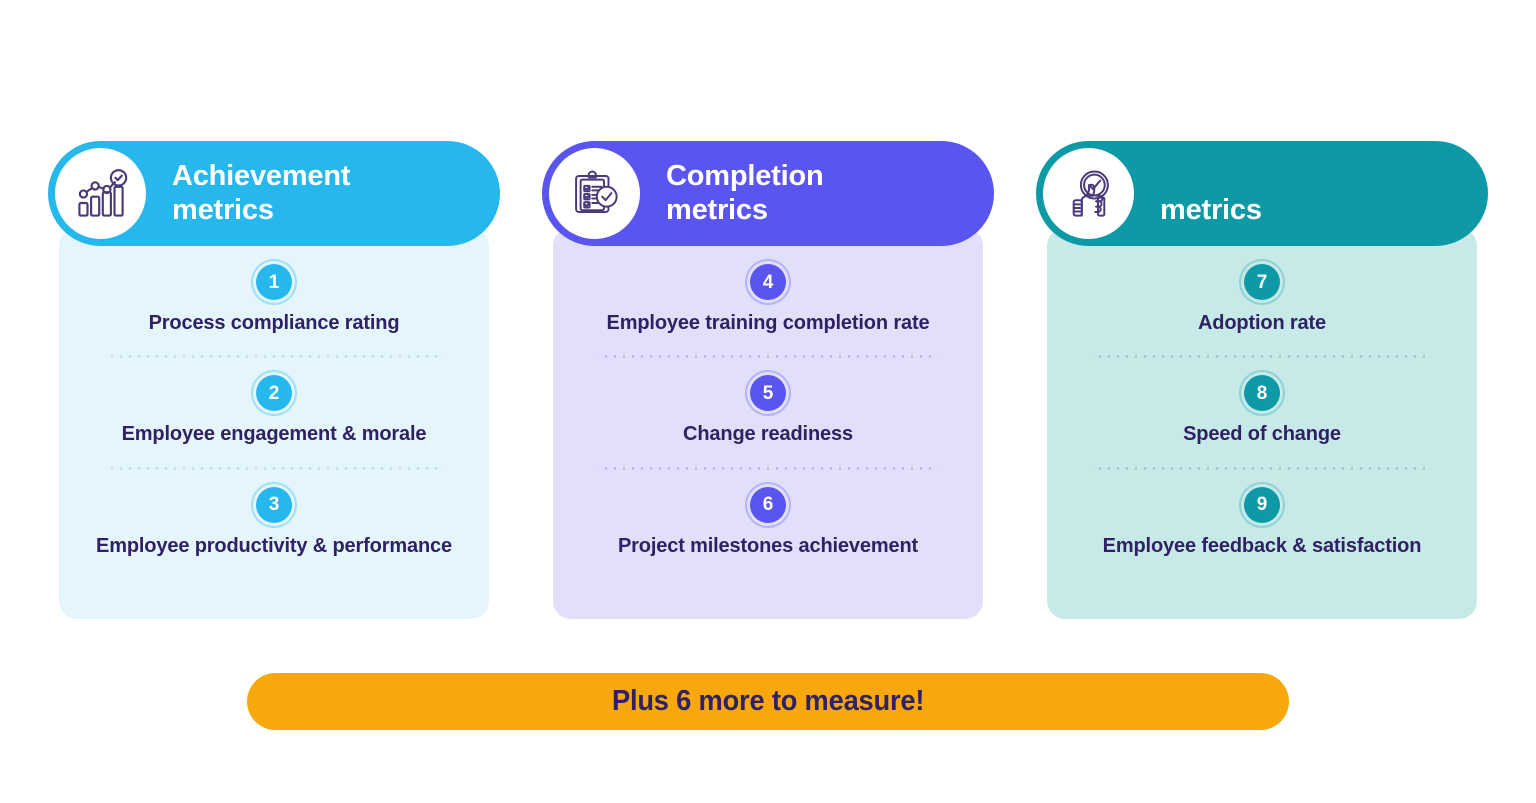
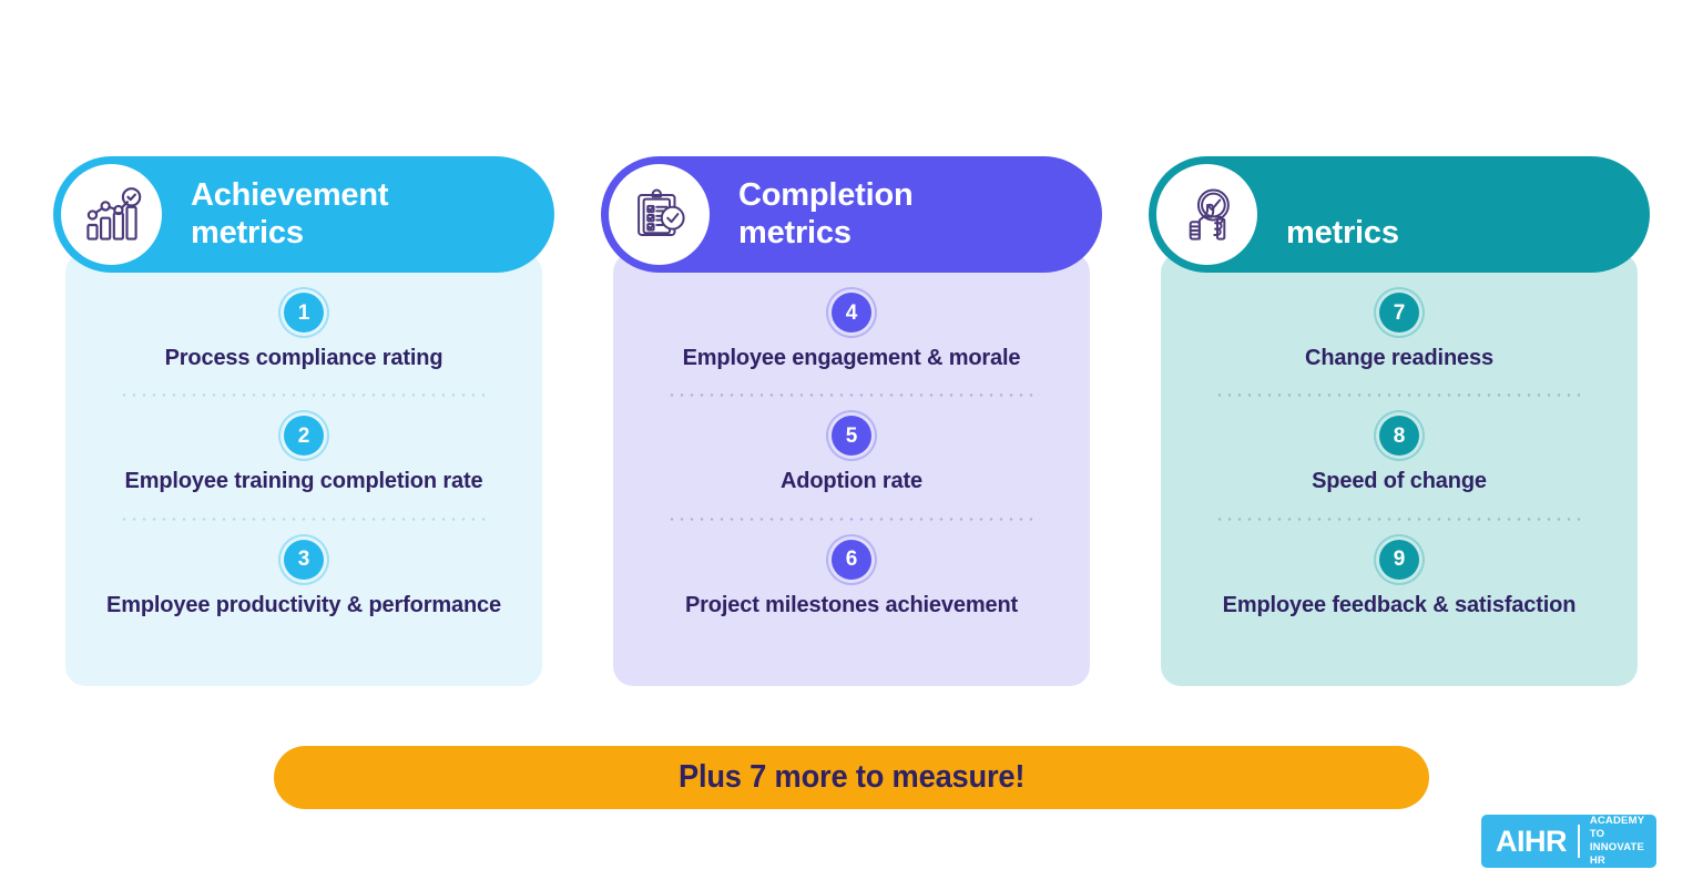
  Achievement
  metrics
  1
  Process compliance rating
  2
- Employee engagement & morale
+ Employee training completion rate
  3
  Employee productivity & performance
  Completion
  metrics
  4
- Employee training completion rate
+ Employee engagement & morale
  5
- Change readiness
+ Adoption rate
  6
  Project milestones achievement
  metrics
  7
- Adoption rate
+ Change readiness
  8
  Speed of change
  9
  Employee feedback & satisfaction
- Plus 6 more to measure!
+ Plus 7 more to measure!
+ AIHR
+ ACADEMY TO
+ INNOVATE HR
